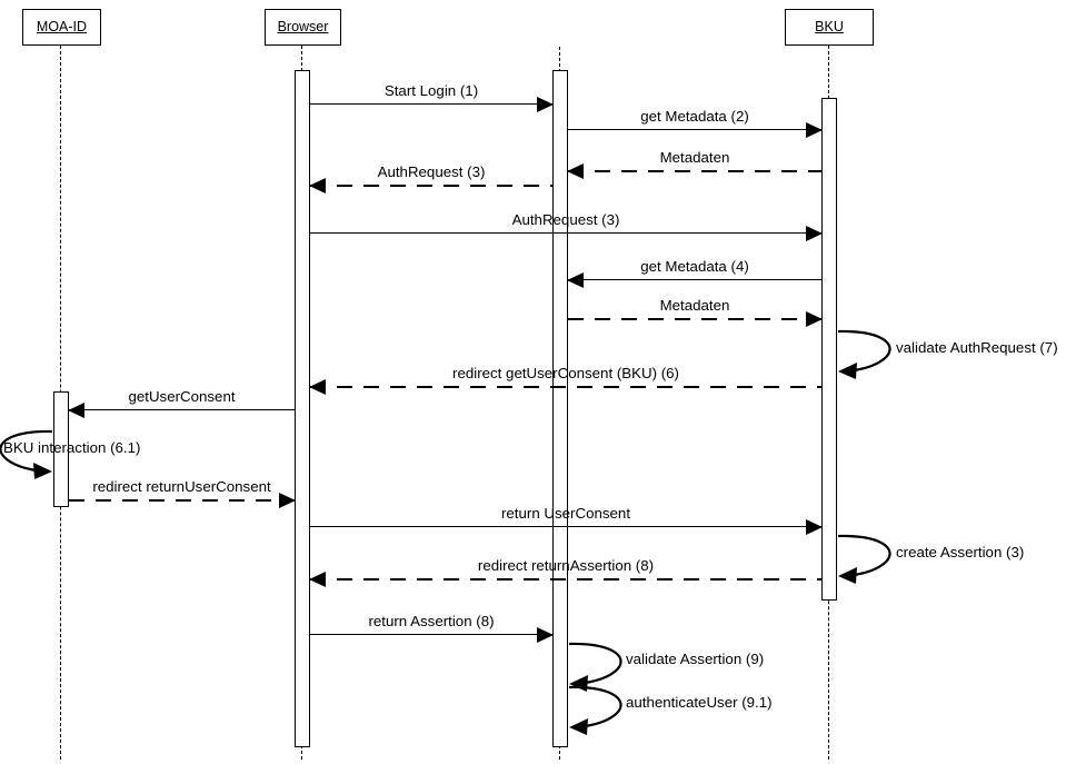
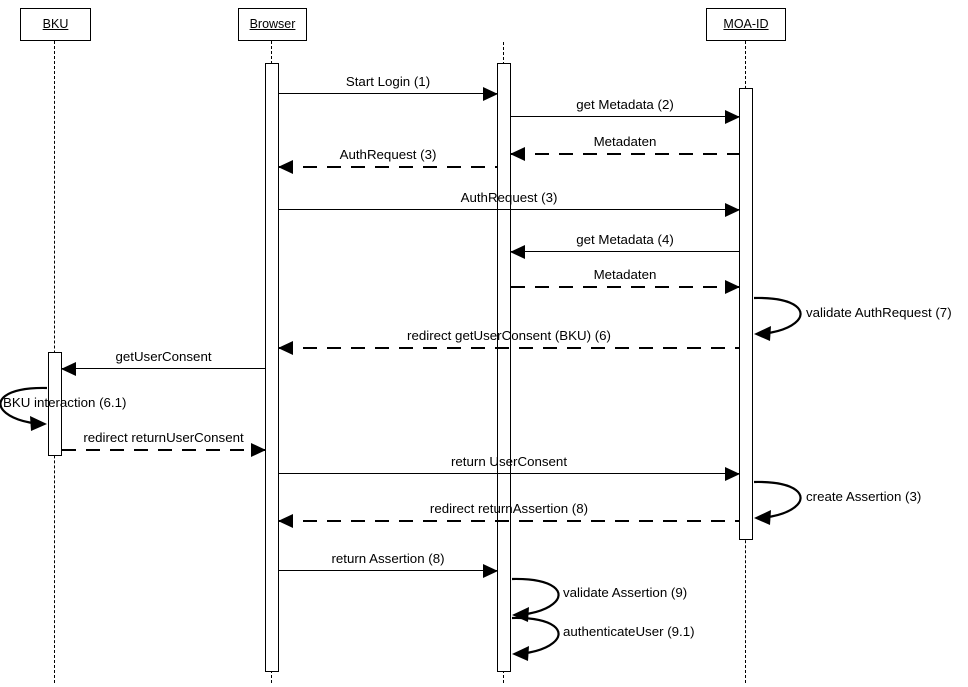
- MOA-ID
+ BKU
  Browser
- BKU
+ MOA-ID
  Start Login (1)
  get Metadata (2)
  Metadaten
  AuthRequest (3)
  AuthRequest (3)
  get Metadata (4)
  Metadaten
  redirect getUserConsent (BKU) (6)
  getUserConsent
  redirect returnUserConsent
  return UserConsent
  redirect returnAssertion (8)
  return Assertion (8)
  validate AuthRequest (7)
  BKU interaction (6.1)
  create Assertion (3)
  validate Assertion (9)
  authenticateUser (9.1)
